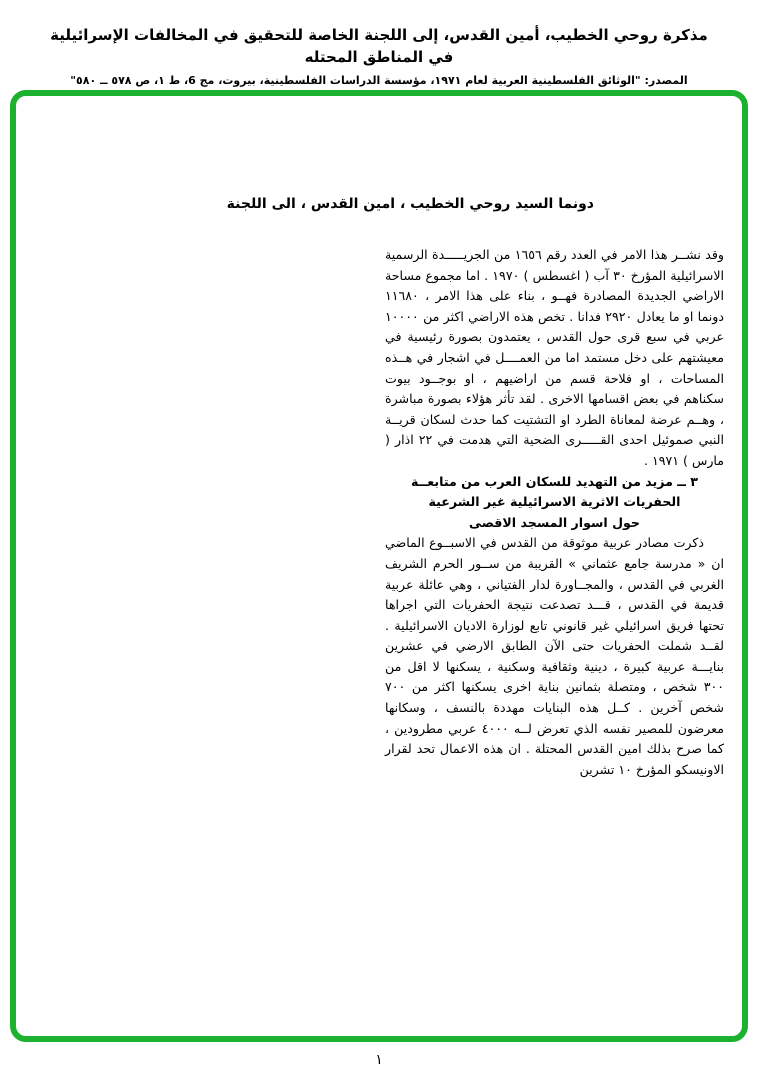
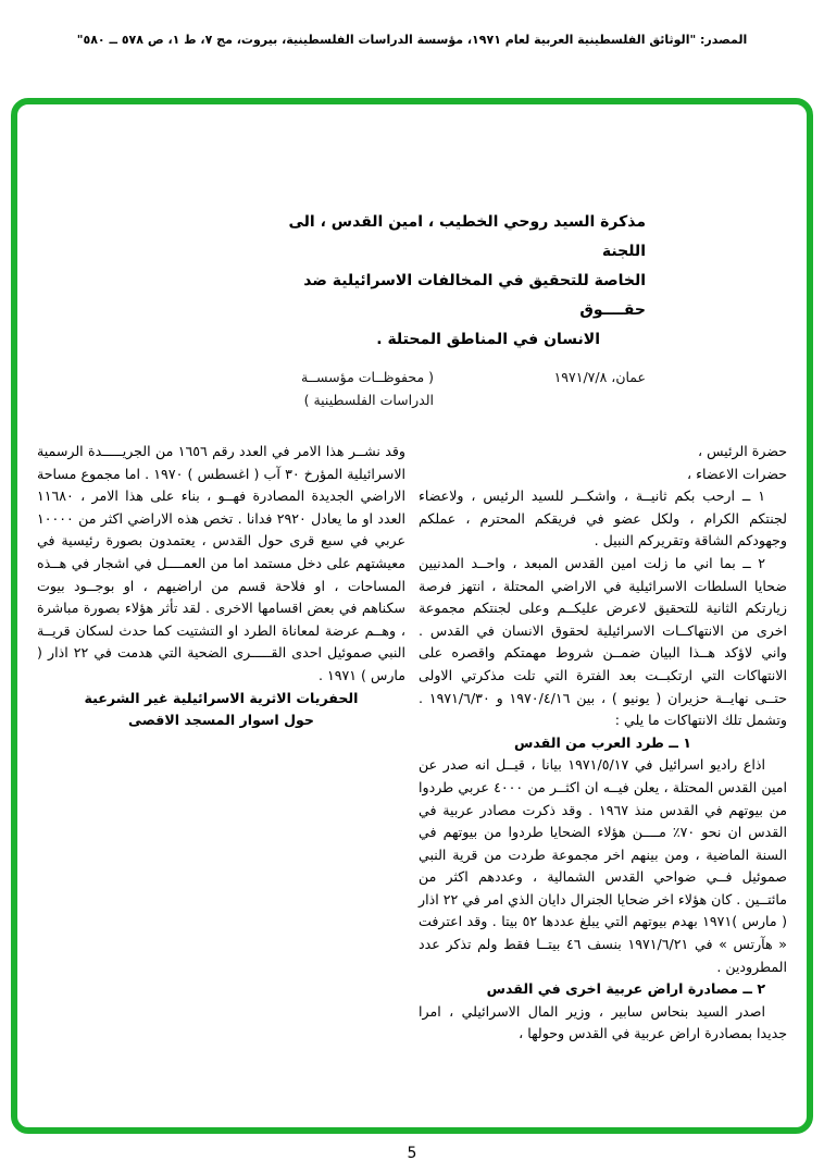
- مذكرة روحي الخطيب، أمين القدس، إلى اللجنة الخاصة للتحقيق في المخالفات الإسرائيلية في المناطق المحتله
- المصدر: "الوثائق الفلسطينية العربية لعام ١٩٧١، مؤسسة الدراسات الفلسطينية، بيروت، مج 6، ط ١، ص ٥٧٨ ــ ٥٨٠"
+ المصدر: "الوثائق الفلسطينية العربية لعام ١٩٧١، مؤسسة الدراسات الفلسطينية، بيروت، مج ٧، ط ١، ص ٥٧٨ ــ ٥٨٠"
- دونما السيد روحي الخطيب ، امين القدس ، الى اللجنة
+ مذكرة السيد روحي الخطيب ، امين القدس ، الى اللجنة
+ الخاصة للتحقيق في المخالفات الاسرائيلية ضد حقــــوق
+ الانسان في المناطق المحتلة .
+ عمان، ١٩٧١/٧/٨
+ ( محفوظــات مؤسســة
+ الدراسات الفلسطينية )
+ حضرة الرئيس ،
+ حضرات الاعضاء ،
+ ١ ــ ارحب بكم ثانيــة ، واشكــر للسيد الرئيس ، ولاعضاء لجنتكم الكرام ، ولكل عضو في فريقكم المحترم ، عملكم وجهودكم الشاقة وتقريركم النبيل .
+ ٢ ــ بما اني ما زلت امين القدس المبعد ، واحــد المدنيين ضحايا السلطات الاسرائيلية في الاراضي المحتلة ، انتهز فرصة زيارتكم الثانية للتحقيق لاعرض عليكــم وعلى لجنتكم مجموعة اخرى من الانتهاكــات الاسرائيلية لحقوق الانسان في القدس . واني لاؤكد هــذا البيان ضمــن شروط مهمتكم واقصره على الانتهاكات التي ارتكبــت بعد الفترة التي تلت مذكرتي الاولى حتــى نهايــة حزيران ( يونيو ) ، بين ١٩٧٠/٤/١٦ و ١٩٧١/٦/٣٠ . وتشمل تلك الانتهاكات ما يلي :
+ ١ ــ طرد العرب من القدس
+ اذاع راديو اسرائيل في ١٩٧١/٥/١٧ بيانا ، قيــل انه صدر عن امين القدس المحتلة ، يعلن فيــه ان اكثــر من ٤٠٠٠ عربي طردوا من بيوتهم في القدس منذ ١٩٦٧ . وقد ذكرت مصادر عربية في القدس ان نحو ٧٠٪ مــــن هؤلاء الضحايا طردوا من بيوتهم في السنة الماضية ، ومن بينهم اخر مجموعة طردت من قرية النبي صموئيل فــي ضواحي القدس الشمالية ، وعددهم اكثر من مائتــين . كان هؤلاء اخر ضحايا الجنرال دايان الذي امر في ٢٢ اذار ( مارس )١٩٧١ بهدم بيوتهم التي يبلغ عددها ٥٢ بيتا . وقد اعترفت « هآرتس » في ١٩٧١/٦/٢١ بنسف ٤٦ بيتــا فقط ولم تذكر عدد المطرودين .
+ ٢ ــ مصادرة اراض عربية اخرى في القدس
+ اصدر السيد بنحاس سابير ، وزير المال الاسرائيلي ، امرا جديدا بمصادرة اراض عربية في القدس وحولها ،
- وقد نشــر هذا الامر في العدد رقم ١٦٥٦ من الجريـــــدة الرسمية الاسرائيلية المؤرخ ٣٠ آب ( اغسطس ) ١٩٧٠ . اما مجموع مساحة الاراضي الجديدة المصادرة فهــو ، بناء على هذا الامر ، ١١٦٨٠ دونما او ما يعادل ٢٩٢٠ فدانا . تخص هذه الاراضي اكثر من ١٠٠٠٠ عربي في سبع قرى حول القدس ، يعتمدون بصورة رئيسية في معيشتهم على دخل مستمد اما من العمــــل في اشجار في هــذه المساحات ، او فلاحة قسم من اراضيهم ، او بوجــود بيوت سكناهم في بعض اقسامها الاخرى . لقد تأثر هؤلاء بصورة مباشرة ، وهــم عرضة لمعاناة الطرد او التشتيت كما حدث لسكان قريــة النبي صموئيل احدى القـــــرى الضحية التي هدمت في ٢٢ اذار ( مارس ) ١٩٧١ .
+ وقد نشــر هذا الامر في العدد رقم ١٦٥٦ من الجريـــــدة الرسمية الاسرائيلية المؤرخ ٣٠ آب ( اغسطس ) ١٩٧٠ . اما مجموع مساحة الاراضي الجديدة المصادرة فهــو ، بناء على هذا الامر ، ١١٦٨٠ العدد او ما يعادل ٢٩٢٠ فدانا . تخص هذه الاراضي اكثر من ١٠٠٠٠ عربي في سبع قرى حول القدس ، يعتمدون بصورة رئيسية في معيشتهم على دخل مستمد اما من العمــــل في اشجار في هــذه المساحات ، او فلاحة قسم من اراضيهم ، او بوجــود بيوت سكناهم في بعض اقسامها الاخرى . لقد تأثر هؤلاء بصورة مباشرة ، وهــم عرضة لمعاناة الطرد او التشتيت كما حدث لسكان قريــة النبي صموئيل احدى القـــــرى الضحية التي هدمت في ٢٢ اذار ( مارس ) ١٩٧١ .
- ٣ ــ مزيد من التهديد للسكان العرب من متابعــة
  الحفريات الاثرية الاسرائيلية غير الشرعية
  حول اسوار المسجد الاقصى
- ذكرت مصادر عربية موثوقة من القدس في الاسبــوع الماضي ان « مدرسة جامع عثماني » القريبة من ســور الحرم الشريف الغربي في القدس ، والمجــاورة لدار الفتياني ، وهي عائلة عربية قديمة في القدس ، قـــد تصدعت نتيجة الحفريات التي اجراها تحتها فريق اسرائيلي غير قانوني تابع لوزارة الاديان الاسرائيلية . لقــد شملت الحفريات حتى الآن الطابق الارضي في عشرين بنايـــة عربية كبيرة ، دينية وثقافية وسكنية ، يسكنها لا اقل من ٣٠٠ شخص ، ومتصلة بثمانين بناية اخرى يسكنها اكثر من ٧٠٠ شخص آخرين . كــل هذه البنايات مهددة بالنسف ، وسكانها معرضون للمصير نفسه الذي تعرض لــه ٤٠٠٠ عربي مطرودين ، كما صرح بذلك امين القدس المحتلة . ان هذه الاعمال تحد لقرار الاونيسكو المؤرخ ١٠ تشرين
- ١
+ 5
